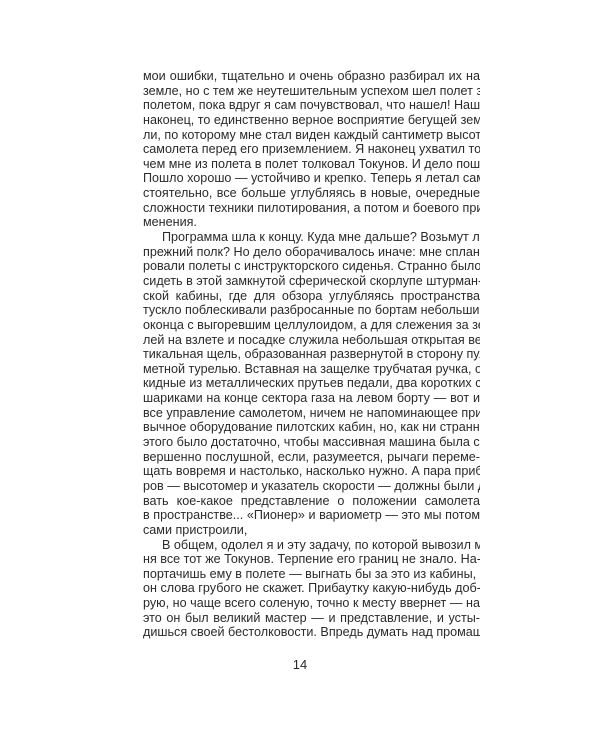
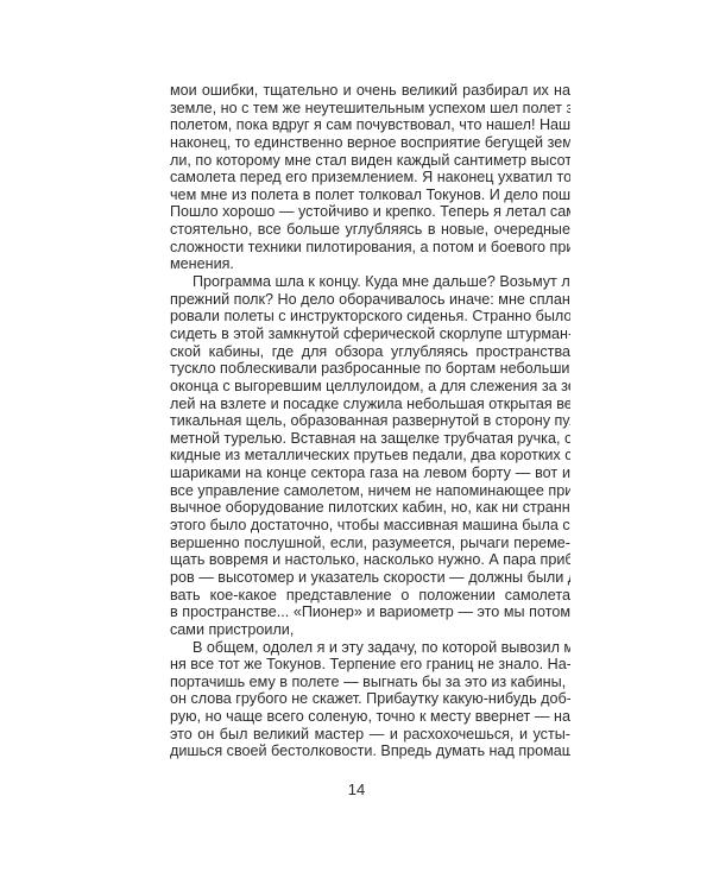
- мои ошибки, тщательно и очень образно разбирал их на
+ мои ошибки, тщательно и очень великий разбирал их на
  земле, но с тем же неутешительным успехом шел полет з
  полетом, пока вдруг я сам почувствовал, что нашел! Наш
  наконец, то единственно верное восприятие бегущей зем
  ли, по которому мне стал виден каждый сантиметр высот
  самолета перед его приземлением. Я наконец ухватил то
  чем мне из полета в полет толковал Токунов. И дело пош
  Пошло хорошо — устойчиво и крепко. Теперь я летал са
  стоятельно, все больше углубляясь в новые, очередные
  сложности техники пилотирования, а потом и боевого при
  менения.
  Программа шла к концу. Куда мне дальше? Возьмут л
  прежний полк? Но дело оборачивалось иначе: мне сплан
  ровали полеты с инструкторского сиденья. Странно было
  сидеть в этой замкнутой сферической скорлупе штурман
  ской кабины, где для обзора углубляясь пространства
  тускло поблескивали разбросанные по бортам небольши
  оконца с выгоревшим целлулоидом, а для слежения за з
  лей на взлете и посадке служила небольшая открытая ве
  тикальная щель, образованная развернутой в сторону пу
  метной турелью. Вставная на защелке трубчатая ручка, о
  кидные из металлических прутьев педали, два коротких с
  шариками на конце сектора газа на левом борту — вот и
  все управление самолетом, ничем не напоминающее при
  вычное оборудование пилотских кабин, но, как ни странн
  этого было достаточно, чтобы массивная машина была с
  вершенно послушной, если, разумеется, рычаги переме-
  щать вовремя и настолько, насколько нужно. А пара приб
  ров — высотомер и указатель скорости — должны были
  вать кое-какое представление о положении самолета
  в пространстве... «Пионер» и вариометр — это мы потом
  сами пристроили,
  В общем, одолел я и эту задачу, по которой вывозил м
  ня все тот же Токунов. Терпение его границ не знало. На-
  портачишь ему в полете — выгнать бы за это из кабины,
  он слова грубого не скажет. Прибаутку какую-нибудь доб-
  рую, но чаще всего соленую, точно к месту ввернет — на
- это он был великий мастер — и представление, и усты-
+ это он был великий мастер — и расхохочешься, и усты-
  дишься своей бестолковости. Впредь думать над промаш
  14
